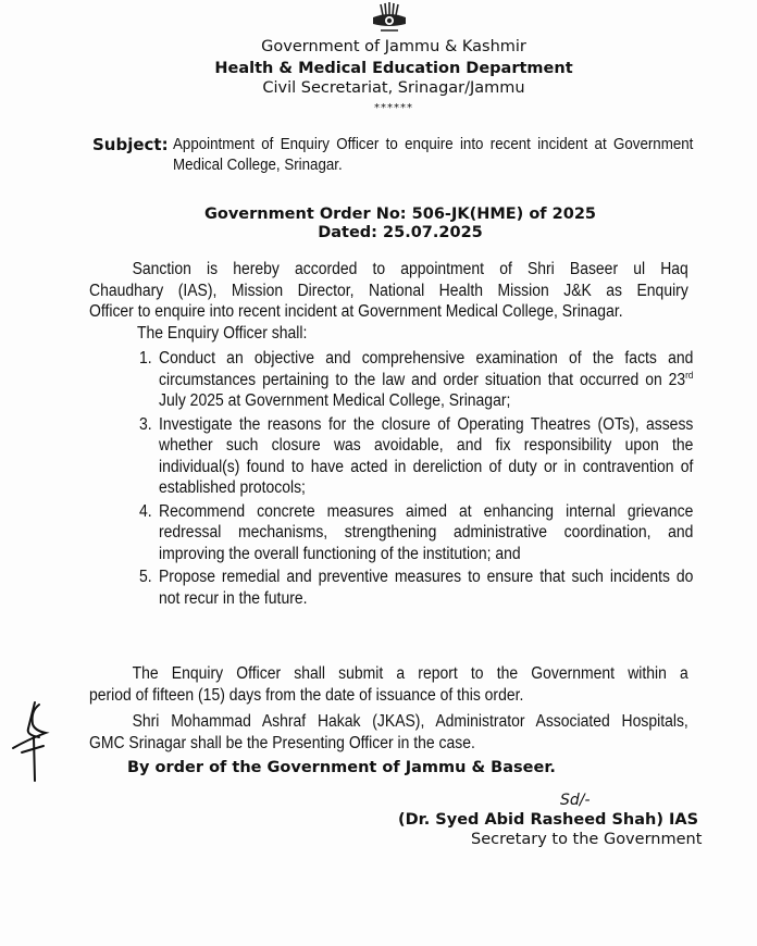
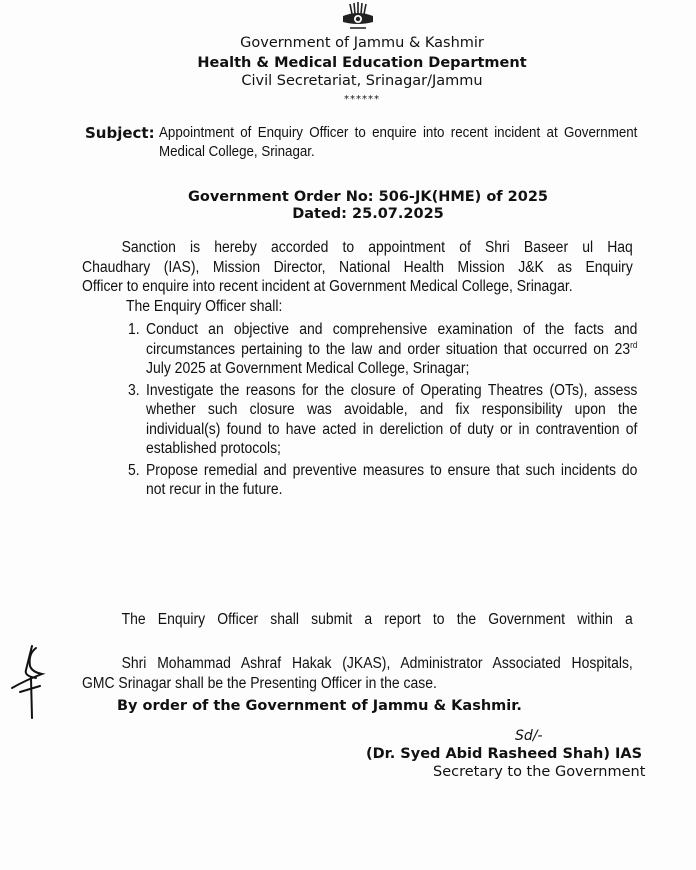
  Government of Jammu & Kashmir
  Health & Medical Education Department
  Civil Secretariat, Srinagar/Jammu
  ******
  Subject:
  Appointment of Enquiry Officer to enquire into recent incident at Government Medical College, Srinagar.
  Government Order No: 506-JK(HME) of 2025
  Dated: 25.07.2025
  Sanction is hereby accorded to appointment of Shri Baseer ul Haq
  Chaudhary (IAS), Mission Director, National Health Mission J&K as Enquiry
  Officer to enquire into recent incident at Government Medical College, Srinagar.
  The Enquiry Officer shall:
  1.
  Conduct an objective and comprehensive examination of the facts and circumstances pertaining to the law and order situation that occurred on 23rd July 2025 at Government Medical College, Srinagar;
  3.
  Investigate the reasons for the closure of Operating Theatres (OTs), assess whether such closure was avoidable, and fix responsibility upon the individual(s) found to have acted in dereliction of duty or in contravention of established protocols;
- 4.
- Recommend concrete measures aimed at enhancing internal grievance redressal mechanisms, strengthening administrative coordination, and improving the overall functioning of the institution; and
  5.
  Propose remedial and preventive measures to ensure that such incidents do not recur in the future.
  The Enquiry Officer shall submit a report to the Government within a
- period of fifteen (15) days from the date of issuance of this order.
  Shri Mohammad Ashraf Hakak (JKAS), Administrator Associated Hospitals,
  GMC Srinagar shall be the Presenting Officer in the case.
- By order of the Government of Jammu & Baseer.
+ By order of the Government of Jammu & Kashmir.
  Sd/-
  (Dr. Syed Abid Rasheed Shah) IAS
  Secretary to the Government
